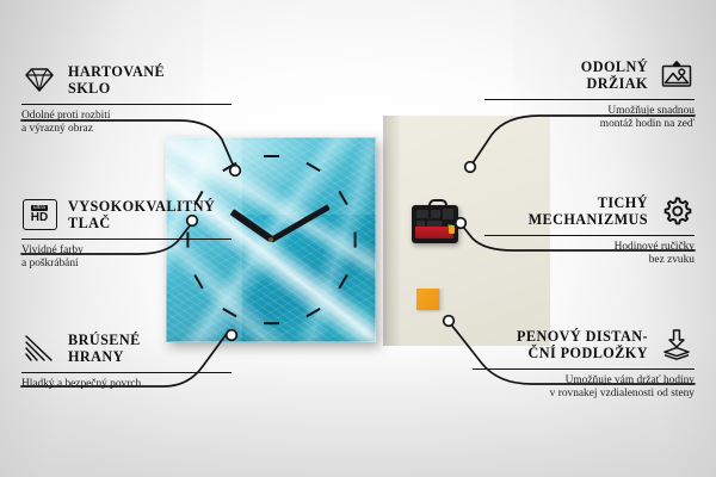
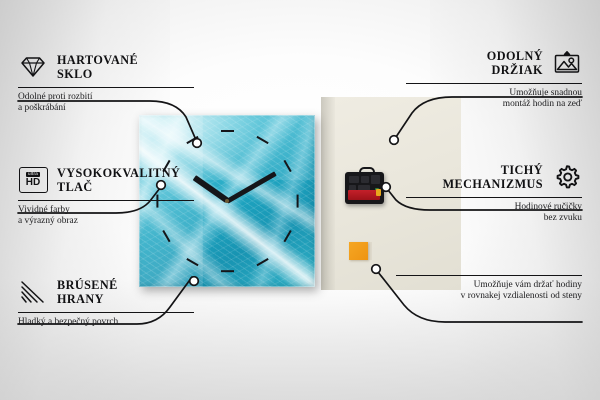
  HARTOVANÉ
  SKLO
  Odolné proti rozbití
- a výrazný obraz
+ a poškrábání
  HD
  VYSOKOKVALITNÝ
  TLAČ
  Vividné farby
- a poškrábání
+ a výrazný obraz
  BRÚSENÉ
  HRANY
  Hladký a bezpečný povrch
  ODOLNÝ
  DRŽIAK
  Umožňuje snadnou
  montáž hodin na zeď
  TICHÝ
  MECHANIZMUS
  Hodinové ručičky
  bez zvuku
- PENOVÝ DISTAN-
- ČNÍ PODLOŽKY
  Umožňuje vám držať hodiny
  v rovnakej vzdialenosti od steny
